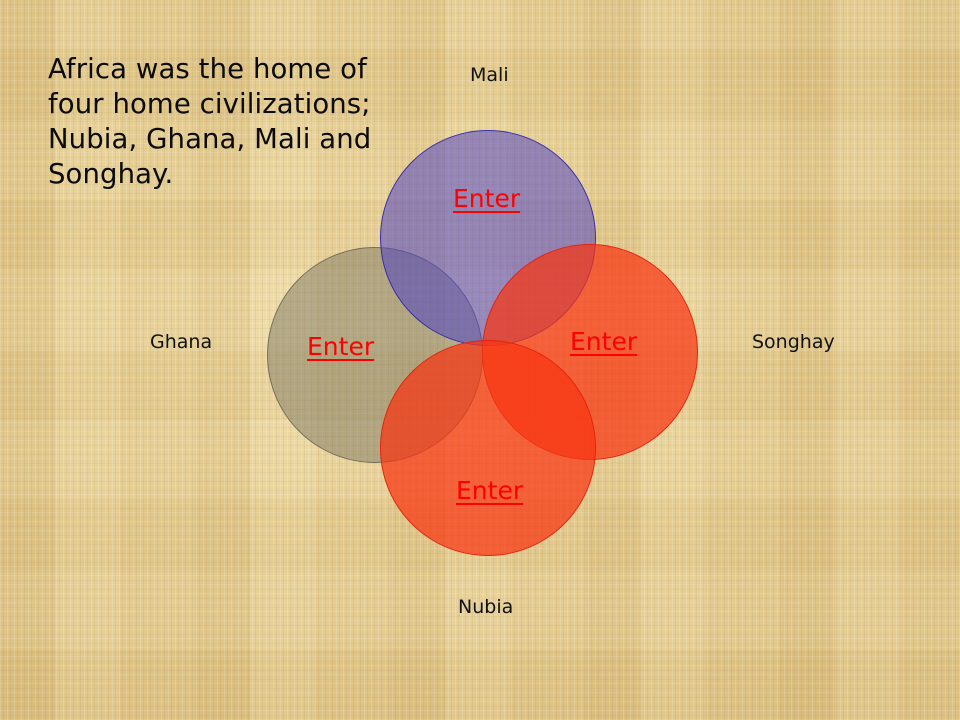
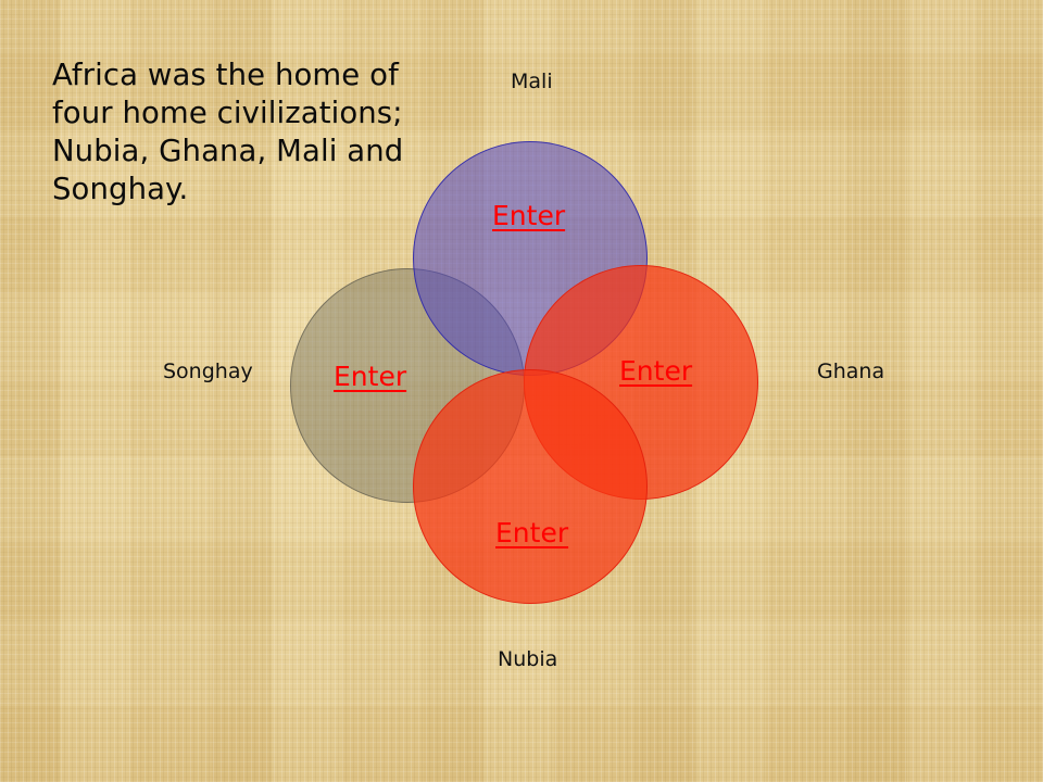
  Africa was the home of four home civilizations; Nubia, Ghana, Mali and Songhay.
  Enter
  Enter
  Enter
  Enter
  Mali
- Songhay
+ Ghana
  Nubia
- Ghana
+ Songhay
